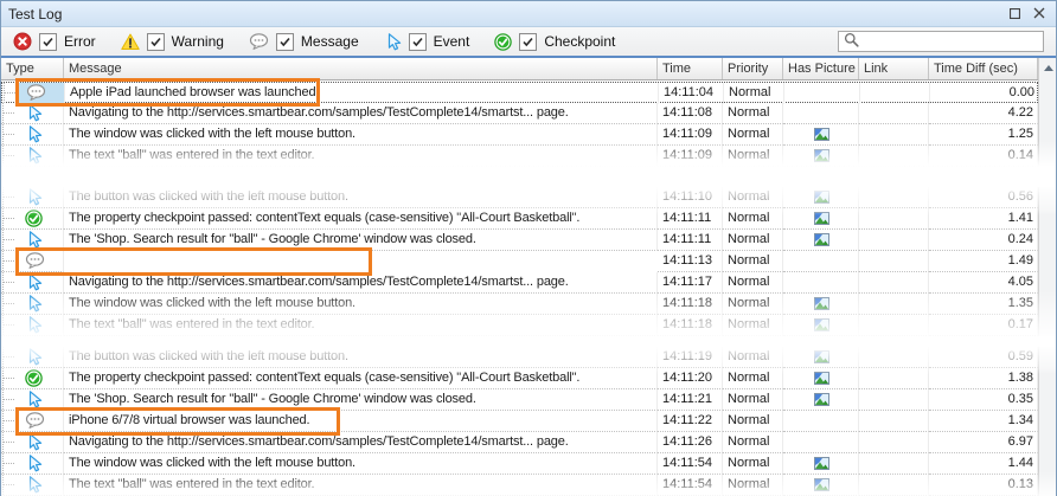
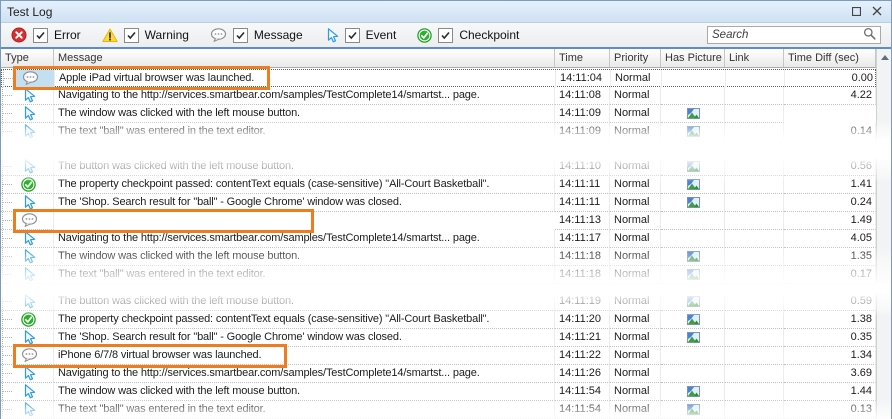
  Test Log
  Error
  Warning
  Message
  Event
  Checkpoint
+ Search
  Type
  Message
  Time
  Priority
  Has Picture
  Link
  Time Diff (sec)
- Apple iPad launched browser was launched.
+ Apple iPad virtual browser was launched.
  14:11:04
  Normal
  0.00
  Navigating to the http://services.smartbear.com/samples/TestComplete14/smartst... page.
  14:11:08
  Normal
  4.22
  The window was clicked with the left mouse button.
  14:11:09
  Normal
- 1.25
  The property checkpoint passed: contentText equals (case-sensitive) "All-Court Basketball".
  14:11:11
  Normal
  1.41
  The 'Shop. Search result for "ball" - Google Chrome' window was closed.
  14:11:11
  Normal
  0.24
  14:11:13
  Normal
  1.49
  Navigating to the http://services.smartbear.com/samples/TestComplete14/smartst... page.
  14:11:17
  Normal
  4.05
  The property checkpoint passed: contentText equals (case-sensitive) "All-Court Basketball".
  14:11:20
  Normal
  1.38
  The 'Shop. Search result for "ball" - Google Chrome' window was closed.
  14:11:21
  Normal
  0.35
  iPhone 6/7/8 virtual browser was launched.
  14:11:22
  Normal
  1.34
  Navigating to the http://services.smartbear.com/samples/TestComplete14/smartst... page.
  14:11:26
  Normal
- 6.97
+ 3.69
  The window was clicked with the left mouse button.
  14:11:54
  Normal
  1.44
